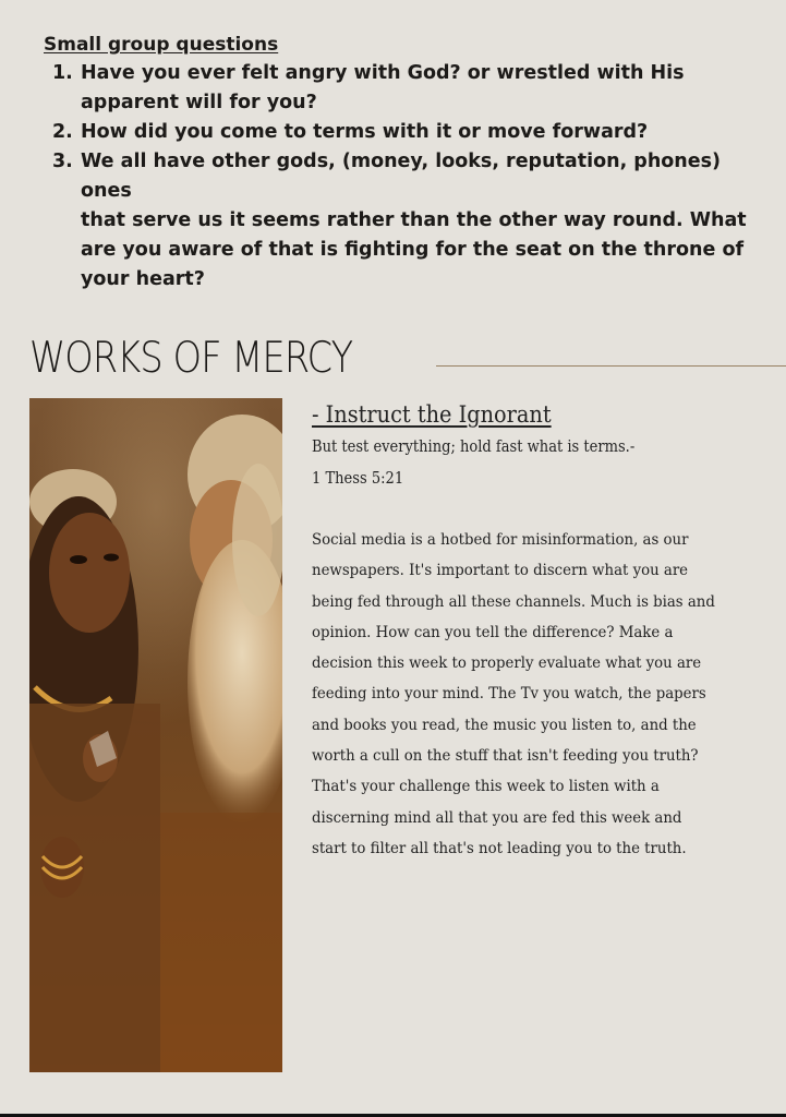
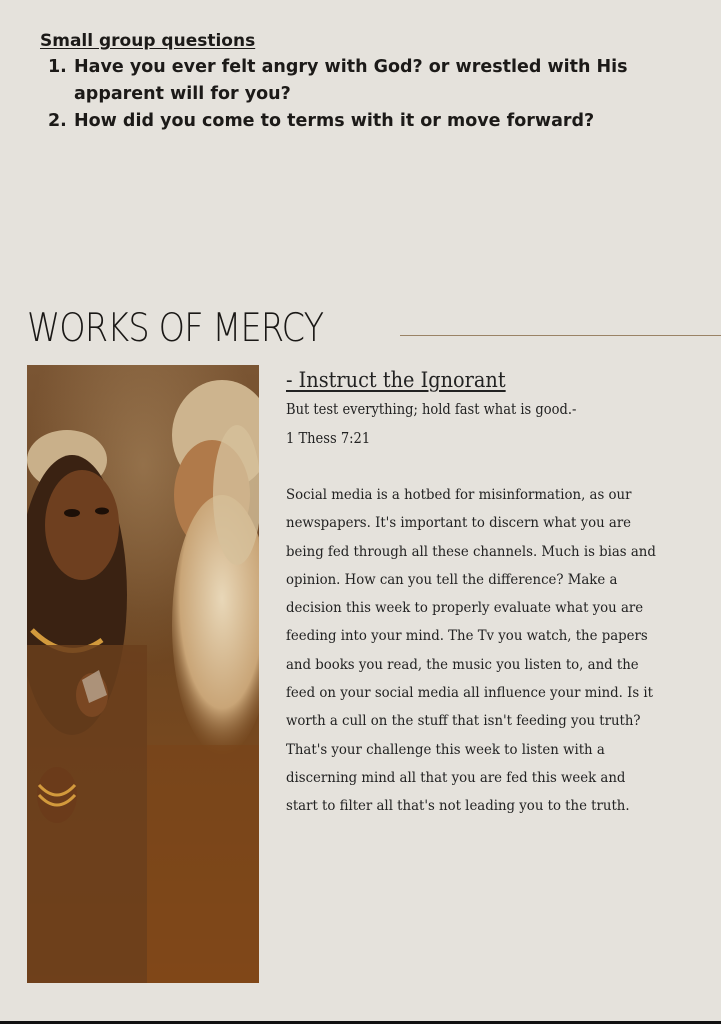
  Small group questions
  1.
  Have you ever felt angry with God? or wrestled with His
  apparent will for you?
  2.
  How did you come to terms with it or move forward?
- 3.
- We all have other gods, (money, looks, reputation, phones) ones
- that serve us it seems rather than the other way round. What
- are you aware of that is fighting for the seat on the throne of
- your heart?
  WORKS OF MERCY
  - Instruct the Ignorant
- But test everything; hold fast what is terms.-
+ But test everything; hold fast what is good.-
- 1 Thess 5:21
+ 1 Thess 7:21
  Social media is a hotbed for misinformation, as our
  newspapers. It's important to discern what you are
  being fed through all these channels. Much is bias and
  opinion. How can you tell the difference? Make a
  decision this week to properly evaluate what you are
  feeding into your mind. The Tv you watch, the papers
  and books you read, the music you listen to, and the
+ feed on your social media all influence your mind. Is it
  worth a cull on the stuff that isn't feeding you truth?
  That's your challenge this week to listen with a
  discerning mind all that you are fed this week and
  start to filter all that's not leading you to the truth.
